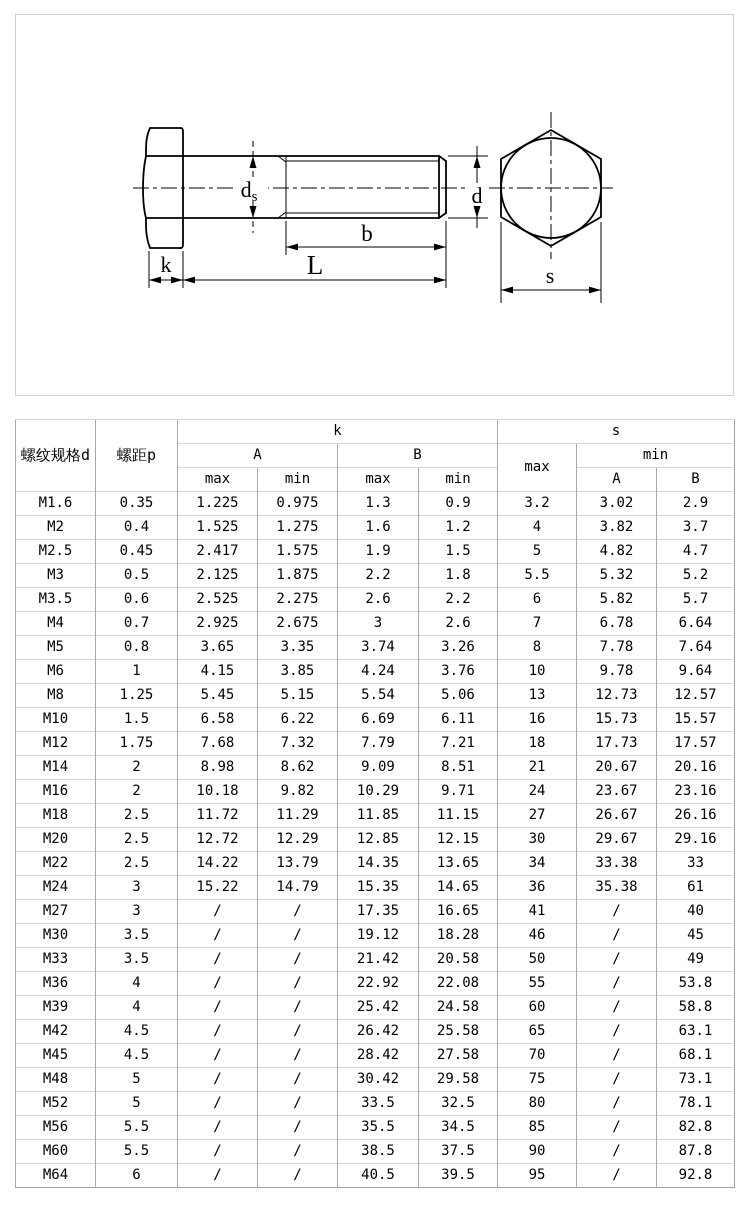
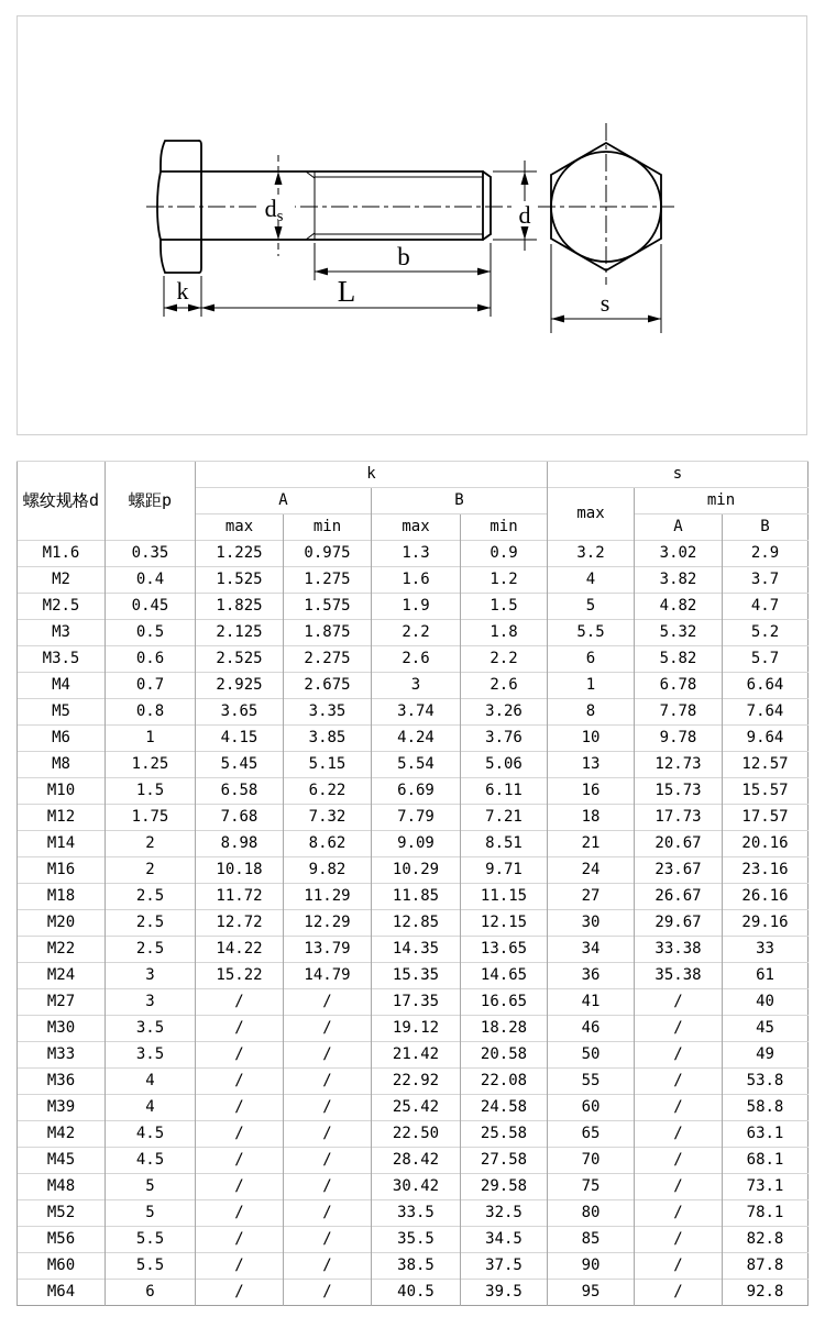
  ds
  d
  b
  L
  k
  s
  螺纹规格d	螺距p	k	s
  A	B	max	min
  max	min	max	min	A	B
  M1.6	0.35	1.225	0.975	1.3	0.9	3.2	3.02	2.9
  M2	0.4	1.525	1.275	1.6	1.2	4	3.82	3.7
- M2.5	0.45	2.417	1.575	1.9	1.5	5	4.82	4.7
+ M2.5	0.45	1.825	1.575	1.9	1.5	5	4.82	4.7
  M3	0.5	2.125	1.875	2.2	1.8	5.5	5.32	5.2
  M3.5	0.6	2.525	2.275	2.6	2.2	6	5.82	5.7
- M4	0.7	2.925	2.675	3	2.6	7	6.78	6.64
+ M4	0.7	2.925	2.675	3	2.6	1	6.78	6.64
  M5	0.8	3.65	3.35	3.74	3.26	8	7.78	7.64
  M6	1	4.15	3.85	4.24	3.76	10	9.78	9.64
  M8	1.25	5.45	5.15	5.54	5.06	13	12.73	12.57
  M10	1.5	6.58	6.22	6.69	6.11	16	15.73	15.57
  M12	1.75	7.68	7.32	7.79	7.21	18	17.73	17.57
  M14	2	8.98	8.62	9.09	8.51	21	20.67	20.16
  M16	2	10.18	9.82	10.29	9.71	24	23.67	23.16
  M18	2.5	11.72	11.29	11.85	11.15	27	26.67	26.16
  M20	2.5	12.72	12.29	12.85	12.15	30	29.67	29.16
  M22	2.5	14.22	13.79	14.35	13.65	34	33.38	33
  M24	3	15.22	14.79	15.35	14.65	36	35.38	61
  M27	3	/	/	17.35	16.65	41	/	40
  M30	3.5	/	/	19.12	18.28	46	/	45
  M33	3.5	/	/	21.42	20.58	50	/	49
  M36	4	/	/	22.92	22.08	55	/	53.8
  M39	4	/	/	25.42	24.58	60	/	58.8
- M42	4.5	/	/	26.42	25.58	65	/	63.1
+ M42	4.5	/	/	22.50	25.58	65	/	63.1
  M45	4.5	/	/	28.42	27.58	70	/	68.1
  M48	5	/	/	30.42	29.58	75	/	73.1
  M52	5	/	/	33.5	32.5	80	/	78.1
  M56	5.5	/	/	35.5	34.5	85	/	82.8
  M60	5.5	/	/	38.5	37.5	90	/	87.8
  M64	6	/	/	40.5	39.5	95	/	92.8
